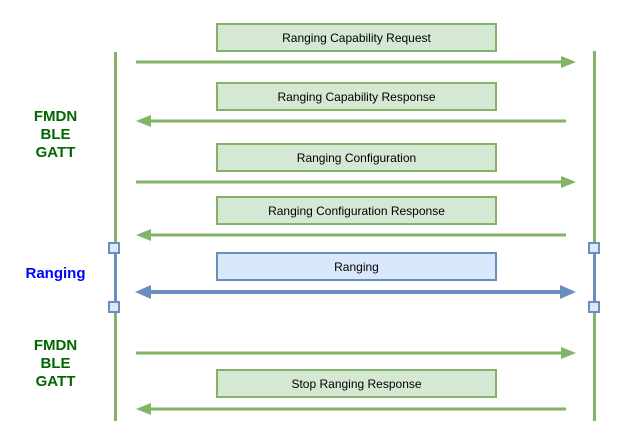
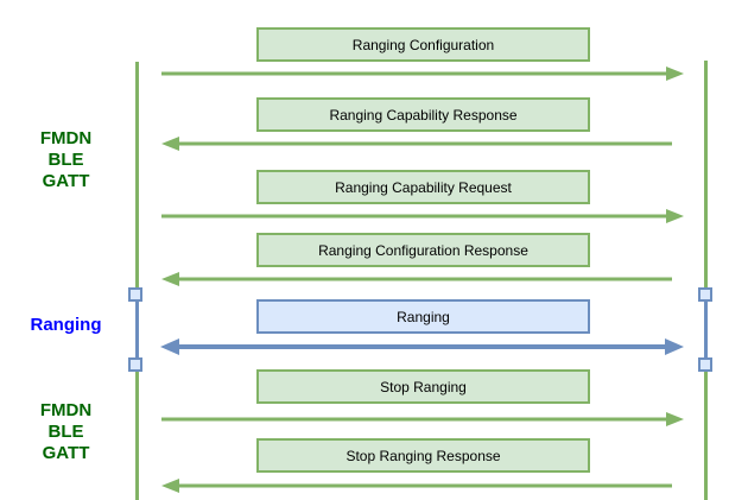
  FMDN
  BLE
  GATT
  Ranging
  FMDN
  BLE
  GATT
- Ranging Capability Request
+ Ranging Configuration
  Ranging Capability Response
- Ranging Configuration
+ Ranging Capability Request
  Ranging Configuration Response
  Ranging
+ Stop Ranging
  Stop Ranging Response
